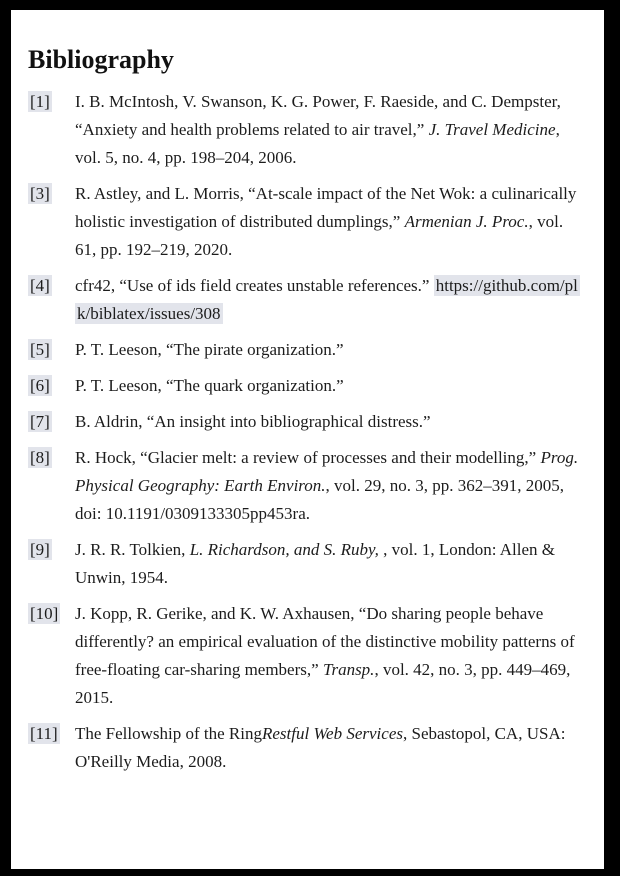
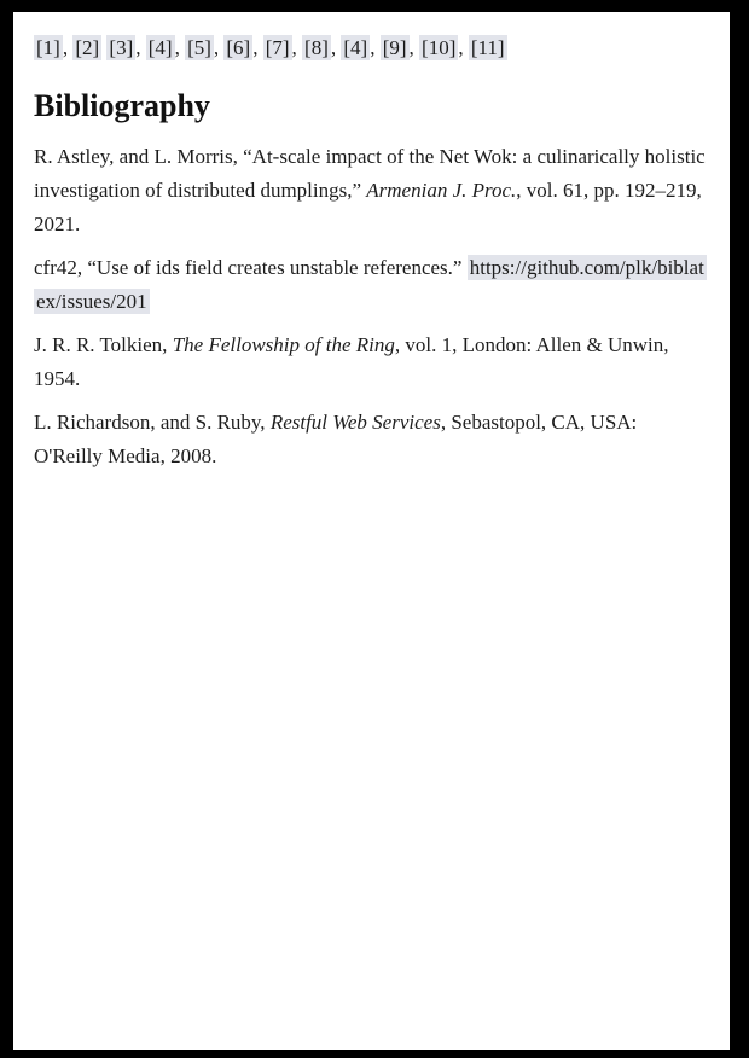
+ [1], [2] [3], [4], [5], [6], [7], [8], [4], [9], [10], [11]
  Bibliography
- [1]
- I. B. McIntosh, V. Swanson, K. G. Power, F. Raeside, and C. Dempster, “Anxiety and health problems related to air travel,” J. Travel Medicine, vol. 5, no. 4, pp. 198–204, 2006.
- [3]
- R. Astley, and L. Morris, “At-scale impact of the Net Wok: a culinarically holistic investigation of distributed dumplings,” Armenian J. Proc., vol. 61, pp. 192–219, 2020.
+ R. Astley, and L. Morris, “At-scale impact of the Net Wok: a culinarically holistic investigation of distributed dumplings,” Armenian J. Proc., vol. 61, pp. 192–219, 2021.
- [4]
- cfr42, “Use of ids field creates unstable references.” https://github.com/plk/biblatex/issues/308
+ cfr42, “Use of ids field creates unstable references.” https://github.com/plk/biblatex/issues/201
- [5]
- P. T. Leeson, “The pirate organization.”
- [6]
- P. T. Leeson, “The quark organization.”
- [7]
- B. Aldrin, “An insight into bibliographical distress.”
- [8]
- R. Hock, “Glacier melt: a review of processes and their modelling,” Prog. Physical Geography: Earth Environ., vol. 29, no. 3, pp. 362–391, 2005, doi: 10.1191/0309133305pp453ra.
- [9]
- J. R. R. Tolkien, L. Richardson, and S. Ruby, , vol. 1, London: Allen & Unwin, 1954.
+ J. R. R. Tolkien, The Fellowship of the Ring, vol. 1, London: Allen & Unwin, 1954.
- [10]
- J. Kopp, R. Gerike, and K. W. Axhausen, “Do sharing people behave differently? an empirical evaluation of the distinctive mobility patterns of free-floating car-sharing members,” Transp., vol. 42, no. 3, pp. 449–469, 2015.
- [11]
- The Fellowship of the RingRestful Web Services, Sebastopol, CA, USA: O'Reilly Media, 2008.
+ L. Richardson, and S. Ruby, Restful Web Services, Sebastopol, CA, USA: O'Reilly Media, 2008.
